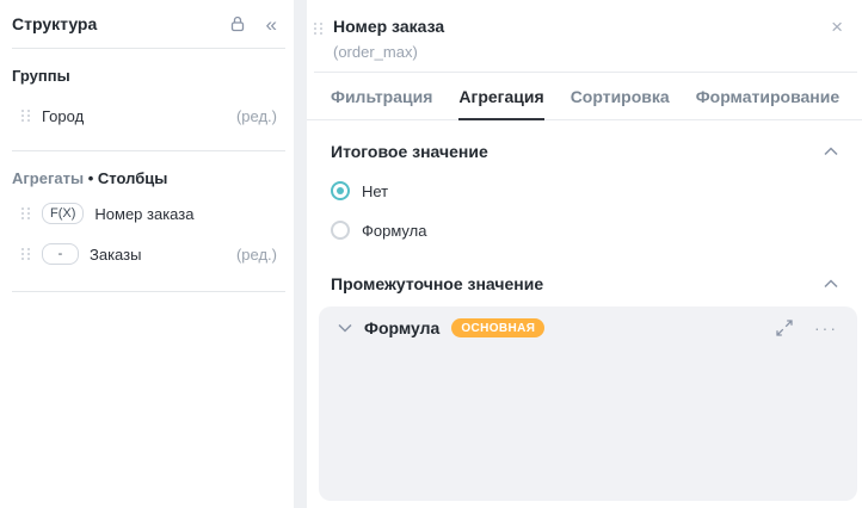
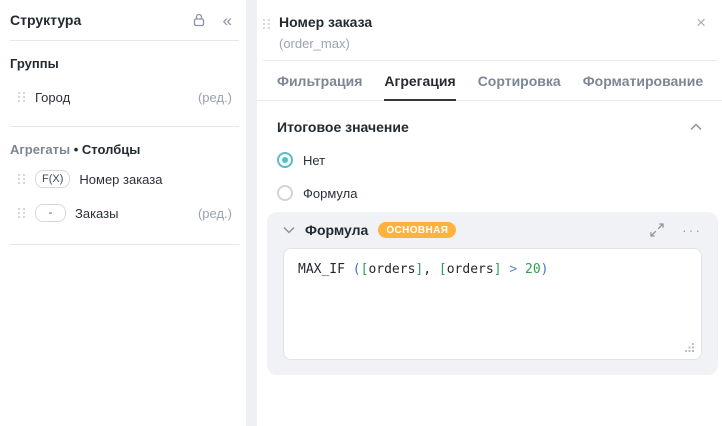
  Структура
  «
  Группы
  Город
  (ред.)
  Агрегаты • Столбцы
  F(X)
  Номер заказа
  -
  Заказы
  (ред.)
  Номер заказа
  (order_max)
  ×
  Фильтрация
  Агрегация
  Сортировка
  Форматирование
  Итоговое значение
  Нет
  Формула
- Промежуточное значение
  Формула
  ОСНОВНАЯ
  ···
+ MAX_IF ([orders], [orders] > 20)
